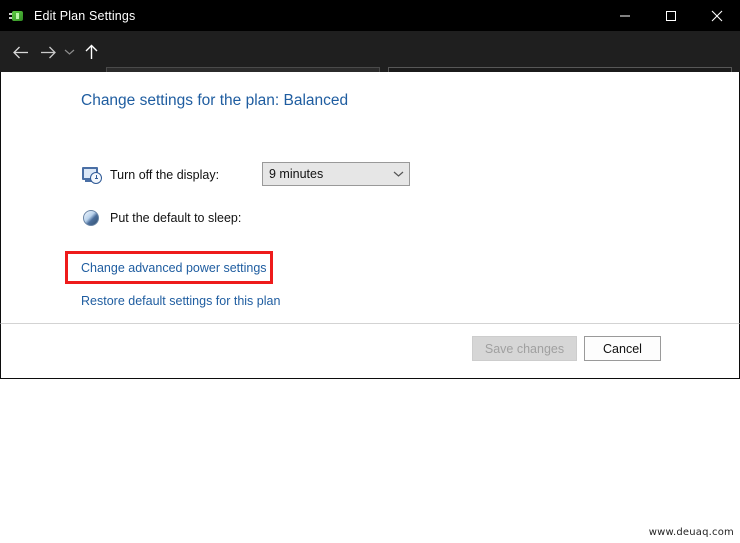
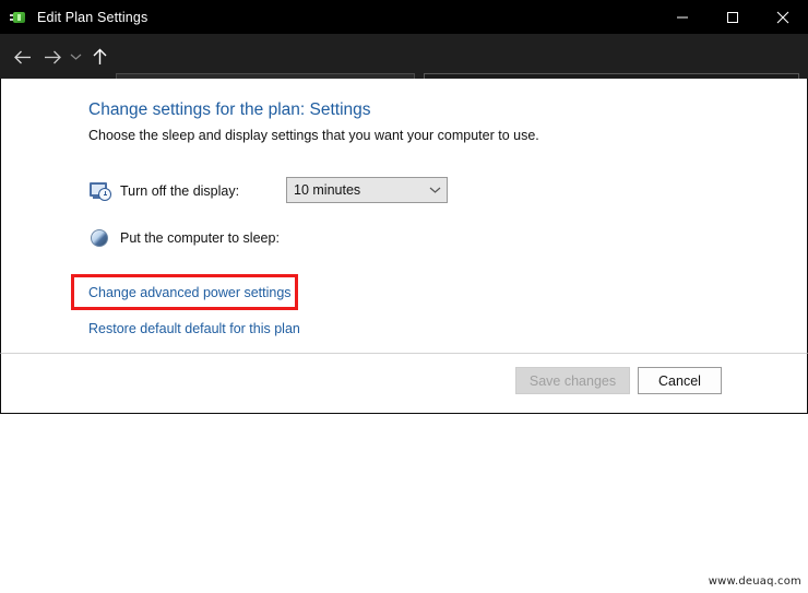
  Edit Plan Settings
- Change settings for the plan: Balanced
+ Change settings for the plan: Settings
+ Choose the sleep and display settings that you want your computer to use.
  Turn off the display:
- 9 minutes
+ 10 minutes
- Put the default to sleep:
+ Put the computer to sleep:
  Change advanced power settings
- Restore default settings for this plan
+ Restore default default for this plan
  Save changes
  Cancel
  www.deuaq.com
